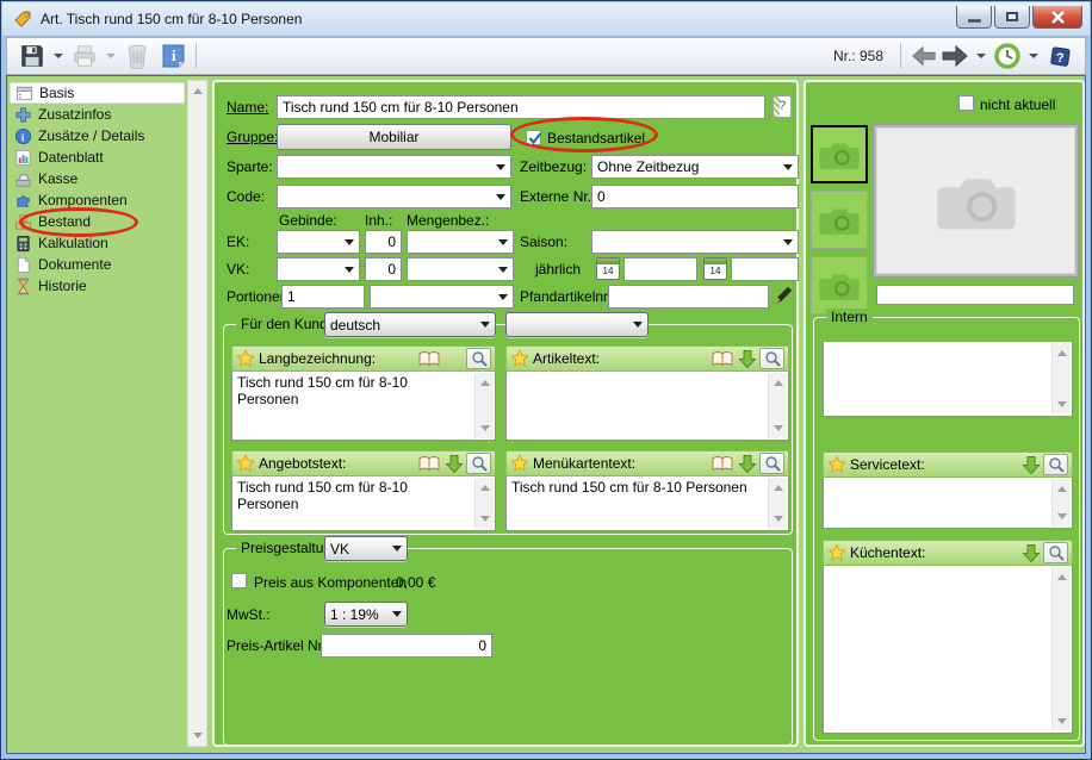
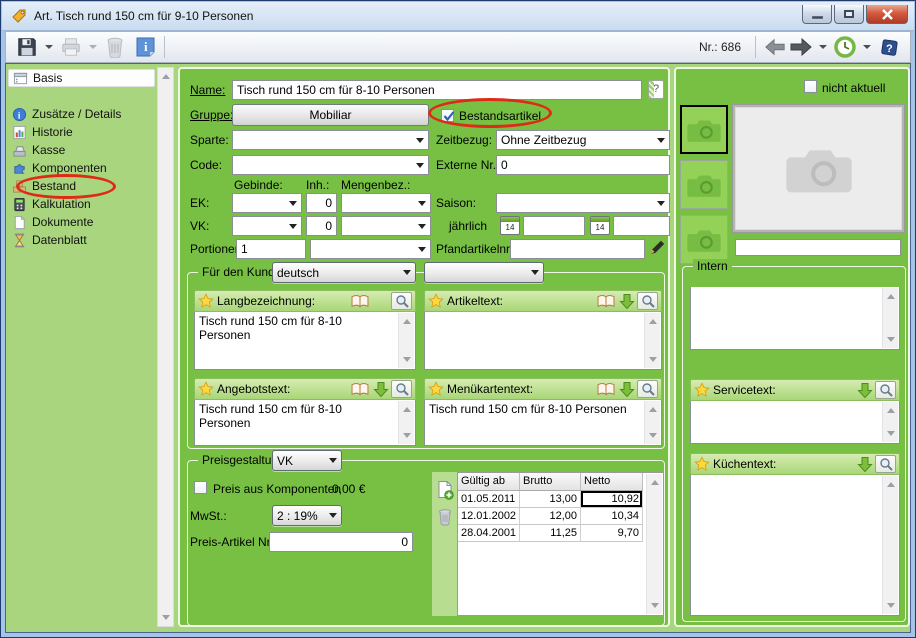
- Art. Tisch rund 150 cm für 8-10 Personen
+ Art. Tisch rund 150 cm für 9-10 Personen
  i
- Nr.: 958
+ Nr.: 686
  ?
  Basis
- Zusatzinfos
  i
  Zusätze / Details
- Datenblatt
+ Historie
  Kasse
  Komponenten
  Bestand
  Kalkulation
  Dokumente
- Historie
+ Datenblatt
  Name:
  Tisch rund 150 cm für 8-10 Personen
  ?
  Gruppe
  Mobiliar
  Bestandsartikel
  Sparte:
  Zeitbezug:
  Ohne Zeitbezug
  Code:
  Externe Nr.
  0
  Gebinde:
  Inh.:
  Mengenbez.:
  EK:
  0
  Saison:
  VK:
  0
  jährlich
  14
  14
  Portione
  1
  Pfandartikelnr
  Für den Kun
  deutsch
  Langbezeichnung:
  Tisch rund 150 cm für 8-10 Personen
  Artikeltext:
  Angebotstext:
  Tisch rund 150 cm für 8-10 Personen
  Menükartentext:
  Tisch rund 150 cm für 8-10 Personen
  Preisgestaltu
  VK
  Preis aus Komponenten
  0,00 €
  MwSt.:
- 1 : 19%
+ 2 : 19%
  Preis-Artikel N
  0
+ Gültig ab
+ Brutto
+ Netto
+ 01.05.2011
+ 13,00
+ 10,92
+ 12.01.2002
+ 12,00
+ 10,34
+ 28.04.2001
+ 11,25
+ 9,70
  nicht aktuell
  Intern
  Servicetext:
  Küchentext:
